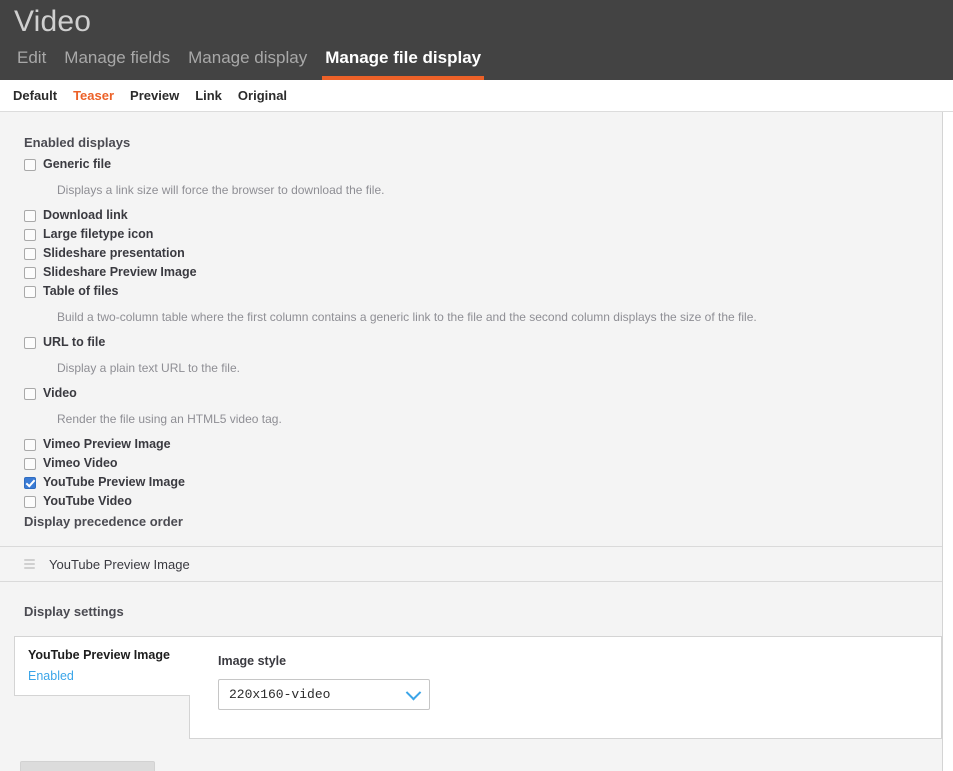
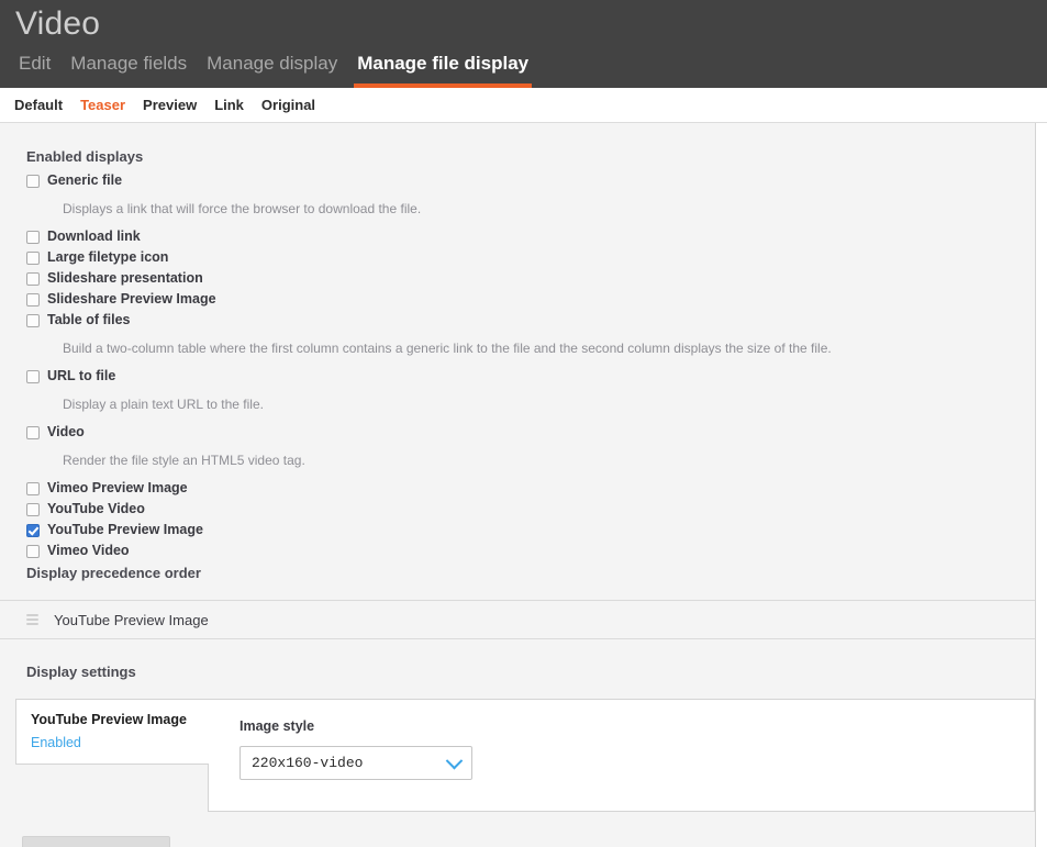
  Video
  Edit
  Manage fields
  Manage display
  Manage file display
  Default
  Teaser
  Preview
  Link
  Original
  Enabled displays
  Generic file
- Displays a link size will force the browser to download the file.
+ Displays a link that will force the browser to download the file.
  Download link
  Large filetype icon
  Slideshare presentation
  Slideshare Preview Image
  Table of files
  Build a two-column table where the first column contains a generic link to the file and the second column displays the size of the file.
  URL to file
  Display a plain text URL to the file.
  Video
- Render the file using an HTML5 video tag.
+ Render the file style an HTML5 video tag.
  Vimeo Preview Image
- Vimeo Video
+ YouTube Video
  YouTube Preview Image
- YouTube Video
+ Vimeo Video
  Display precedence order
  YouTube Preview Image
  Display settings
  YouTube Preview Image
  Enabled
  Image style
  220x160-video
